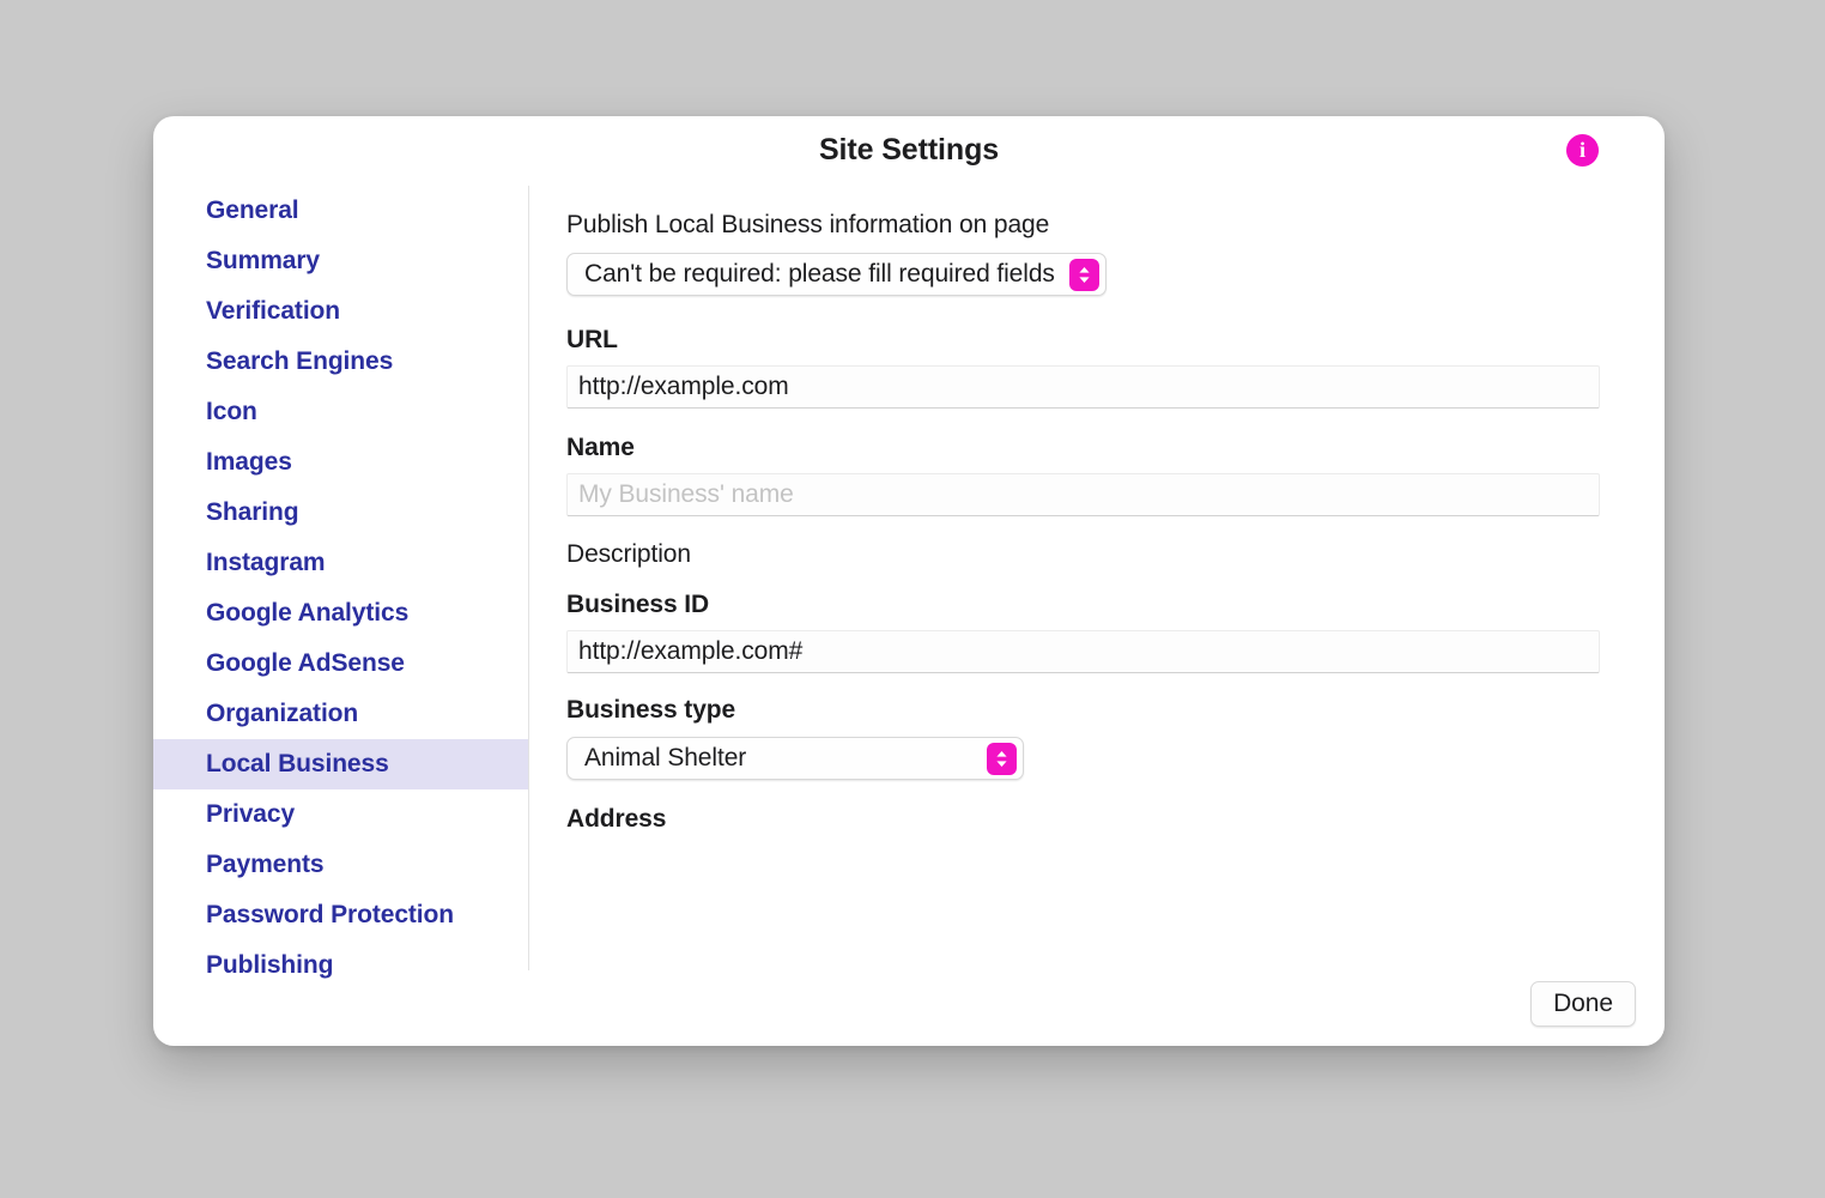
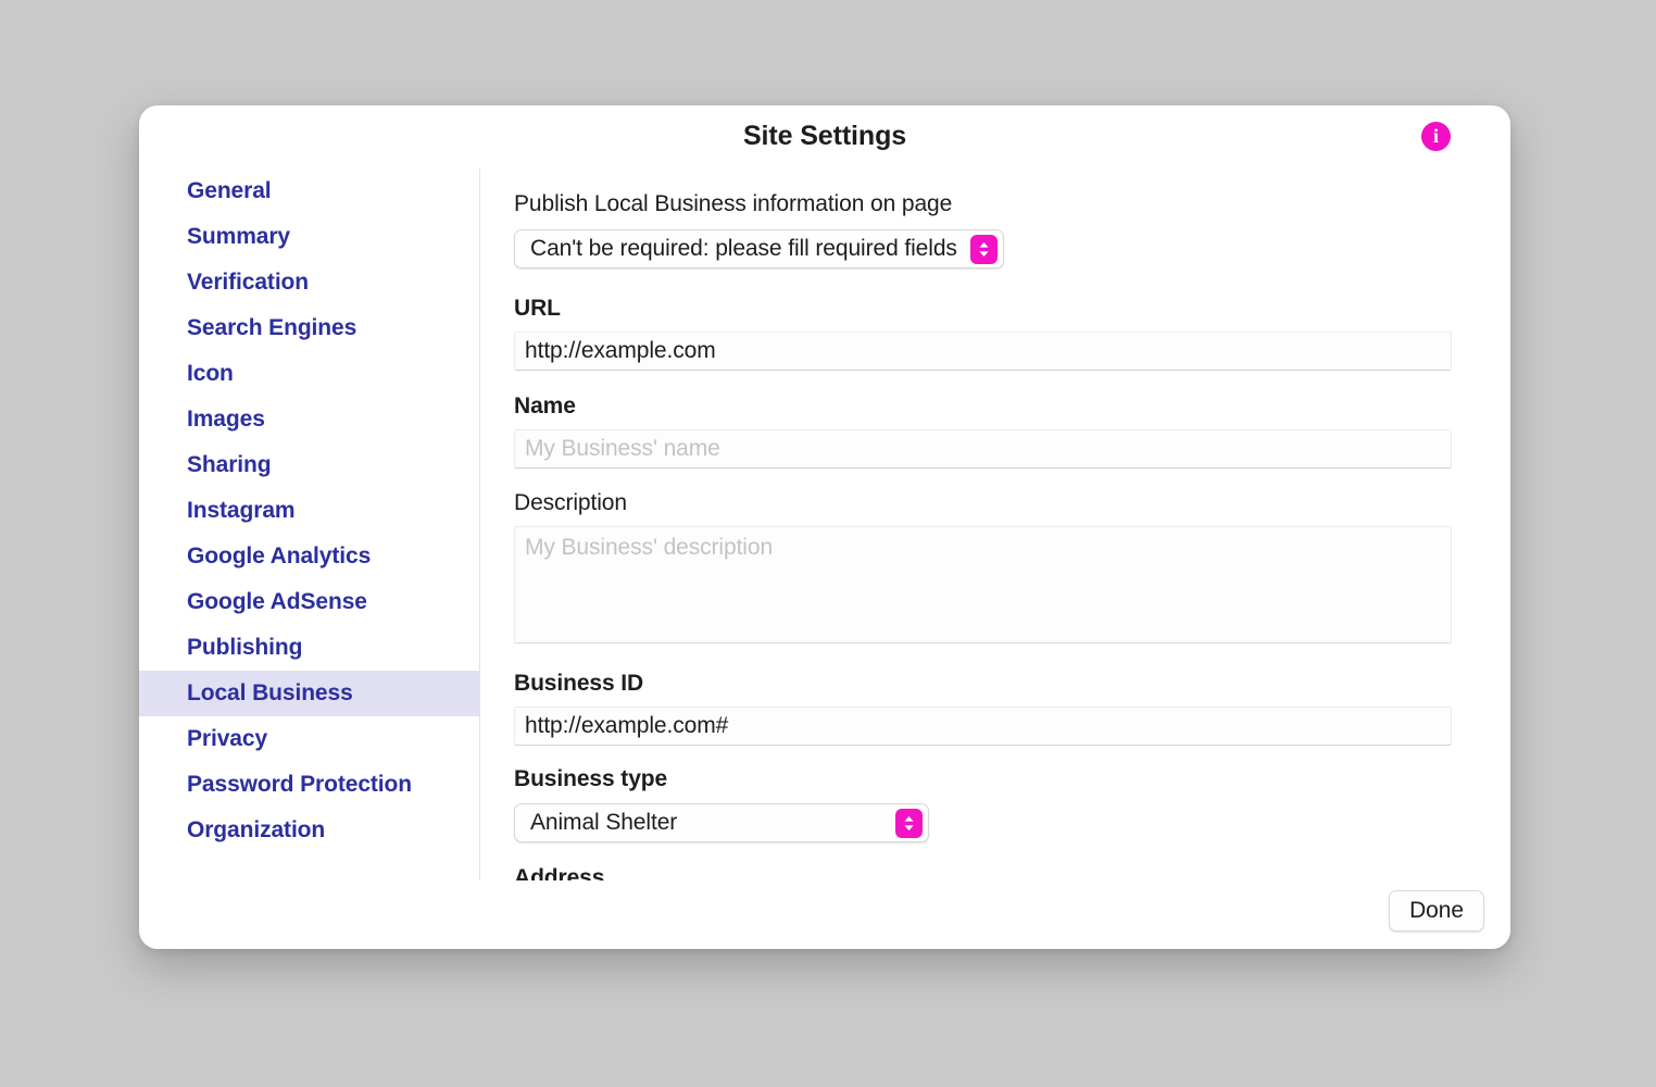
  Site Settings
  i
  General
  Summary
  Verification
  Search Engines
  Icon
  Images
  Sharing
  Instagram
  Google Analytics
  Google AdSense
- Organization
+ Publishing
  Local Business
  Privacy
- Payments
  Password Protection
- Publishing
+ Organization
  Publish Local Business information on page
  Can't be required: please fill required fields
  URL
  http://example.com
  Name
  My Business' name
  Description
+ My Business' description
  Business ID
  http://example.com#
  Business type
  Animal Shelter
  Address
  Done
